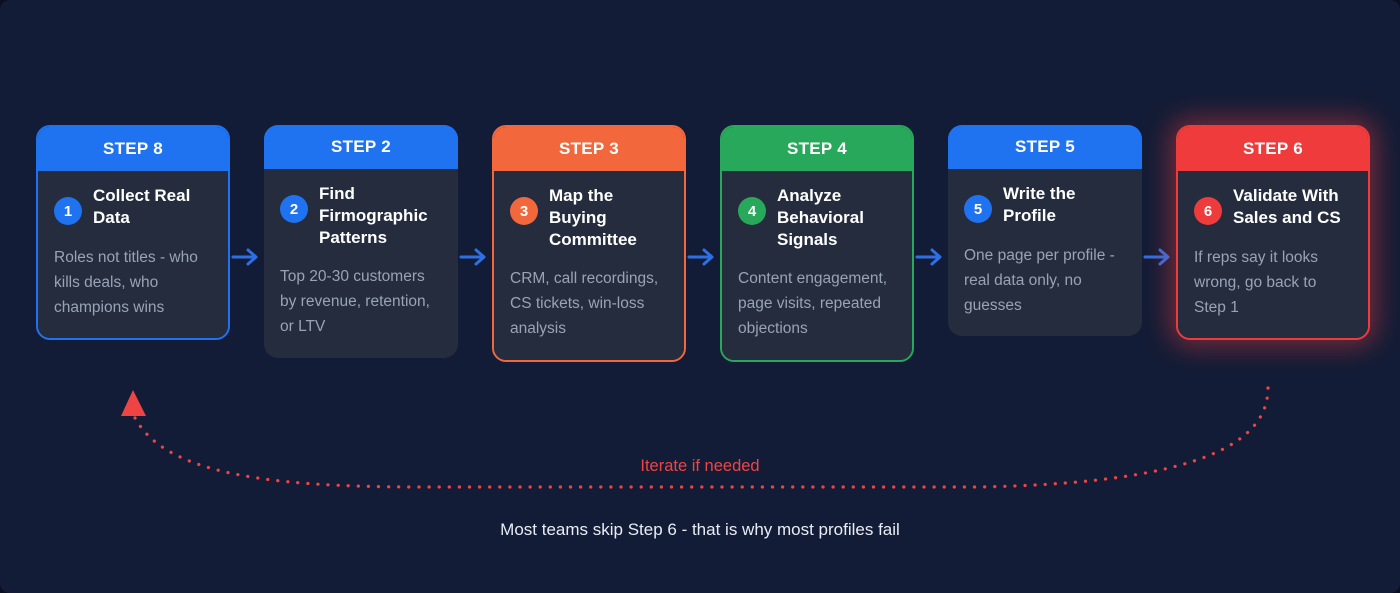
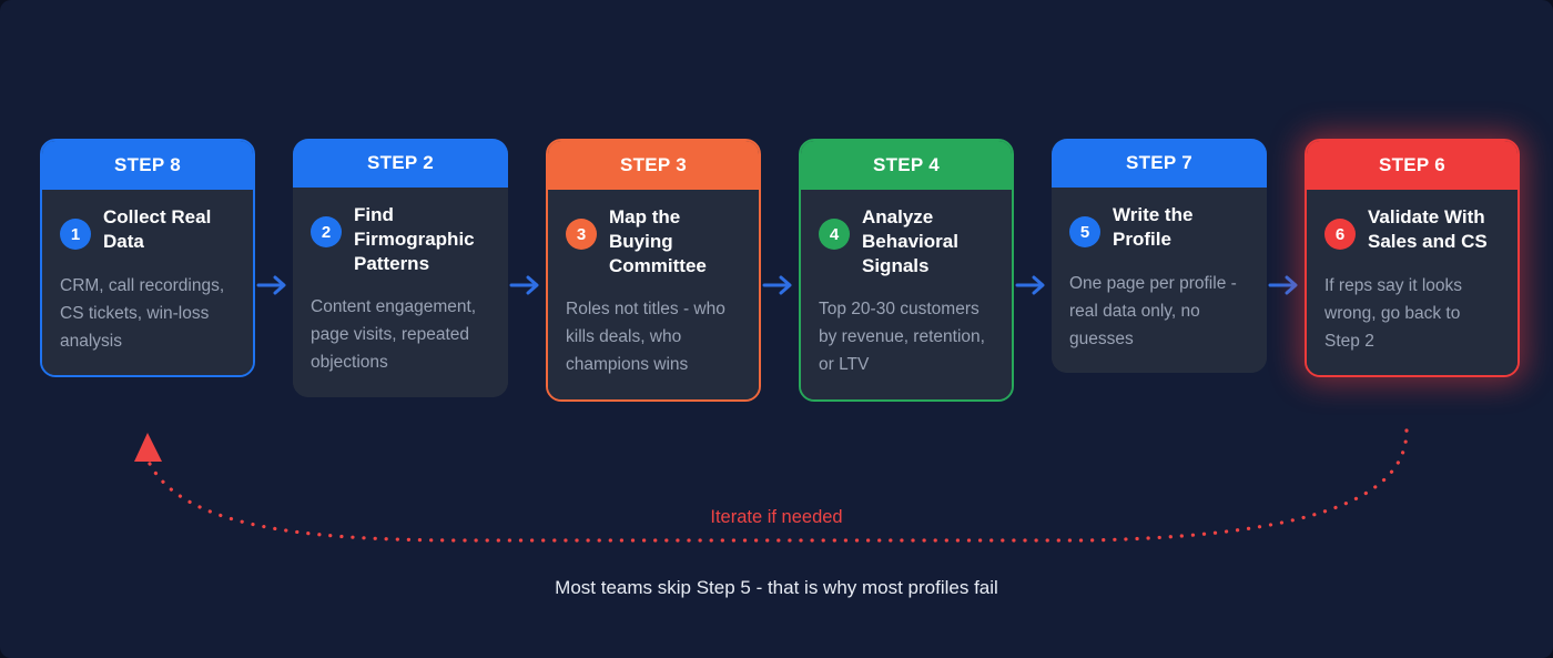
  STEP 8
  1
  Collect Real Data
- Roles not titles - who kills deals, who champions wins
+ CRM, call recordings, CS tickets, win-loss analysis
  STEP 2
  2
  Find Firmographic Patterns
- Top 20-30 customers by revenue, retention, or LTV
+ Content engagement, page visits, repeated objections
  STEP 3
  3
  Map the Buying Committee
- CRM, call recordings, CS tickets, win-loss analysis
+ Roles not titles - who kills deals, who champions wins
  STEP 4
  4
  Analyze Behavioral Signals
- Content engagement, page visits, repeated objections
+ Top 20-30 customers by revenue, retention, or LTV
- STEP 5
+ STEP 7
  5
  Write the Profile
  One page per profile - real data only, no guesses
  STEP 6
  6
  Validate With Sales and CS
- If reps say it looks wrong, go back to Step 1
+ If reps say it looks wrong, go back to Step 2
  Iterate if needed
- Most teams skip Step 6 - that is why most profiles fail
+ Most teams skip Step 5 - that is why most profiles fail
